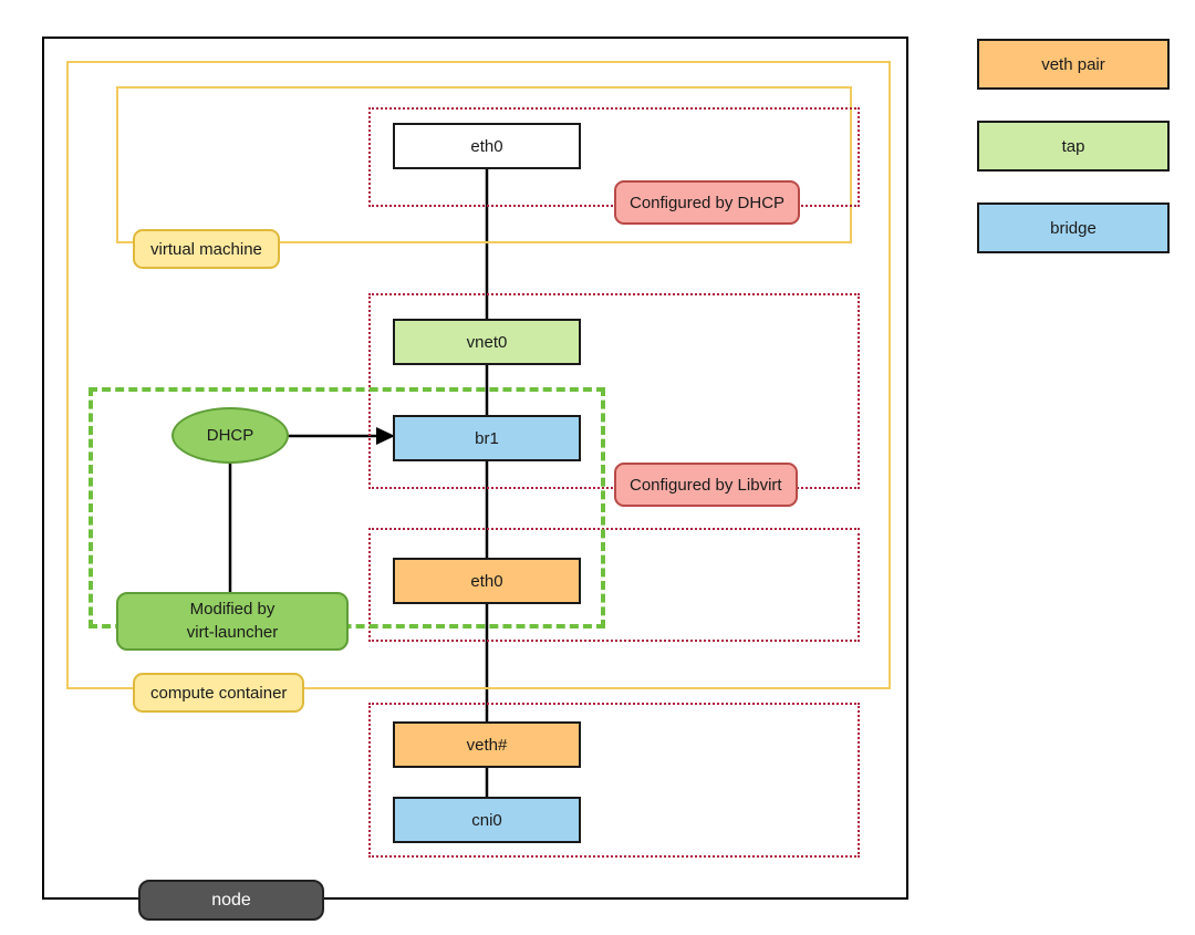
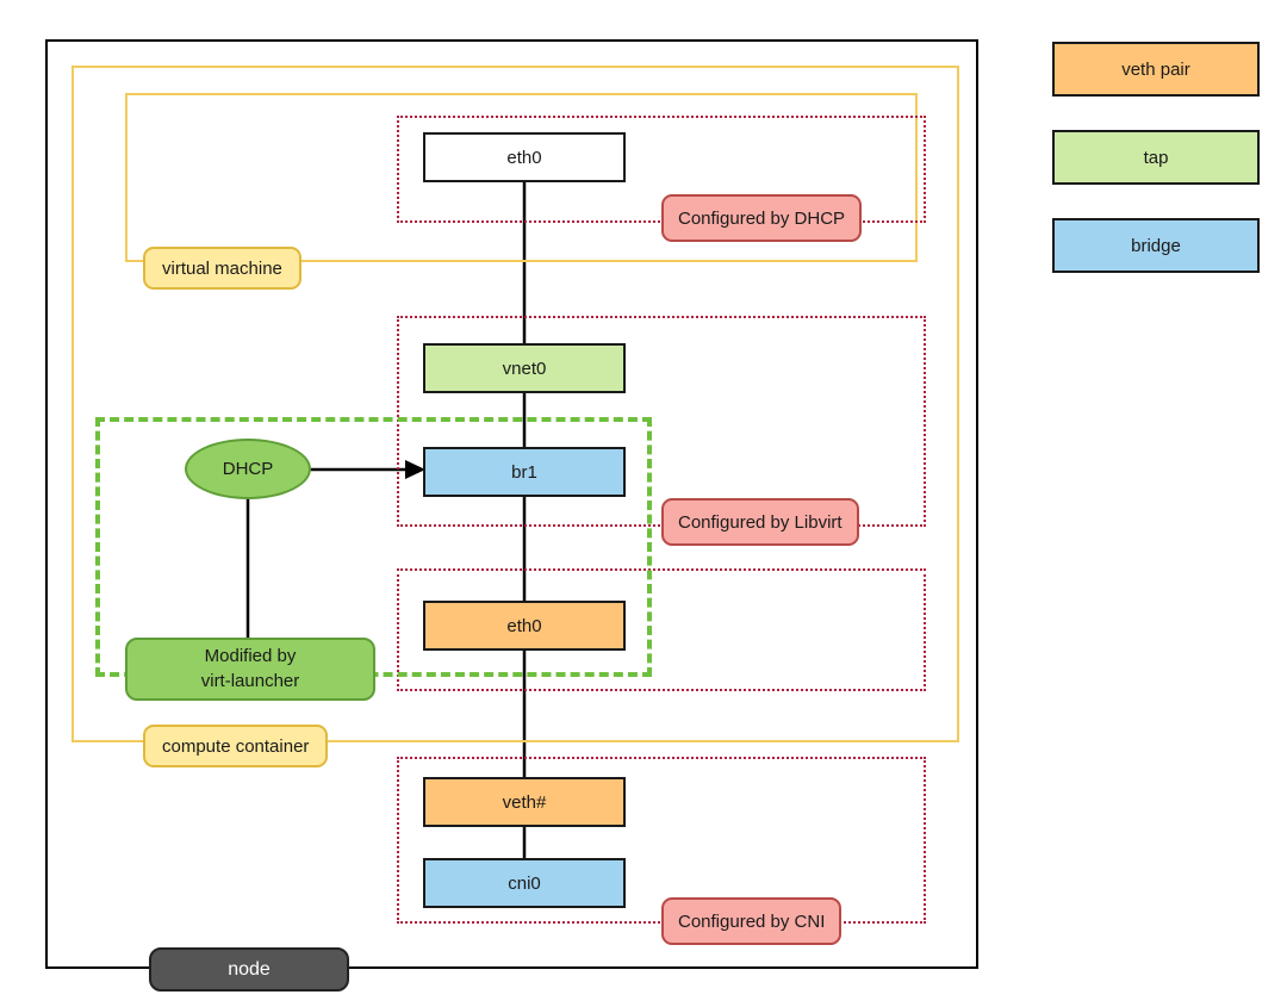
  eth0
  vnet0
  br1
  eth0
  veth#
  cni0
  Configured by DHCP
  Configured by Libvirt
+ Configured by CNI
  virtual machine
  compute container
  DHCP
  Modified by
  virt-launcher
  node
  veth pair
  tap
  bridge
